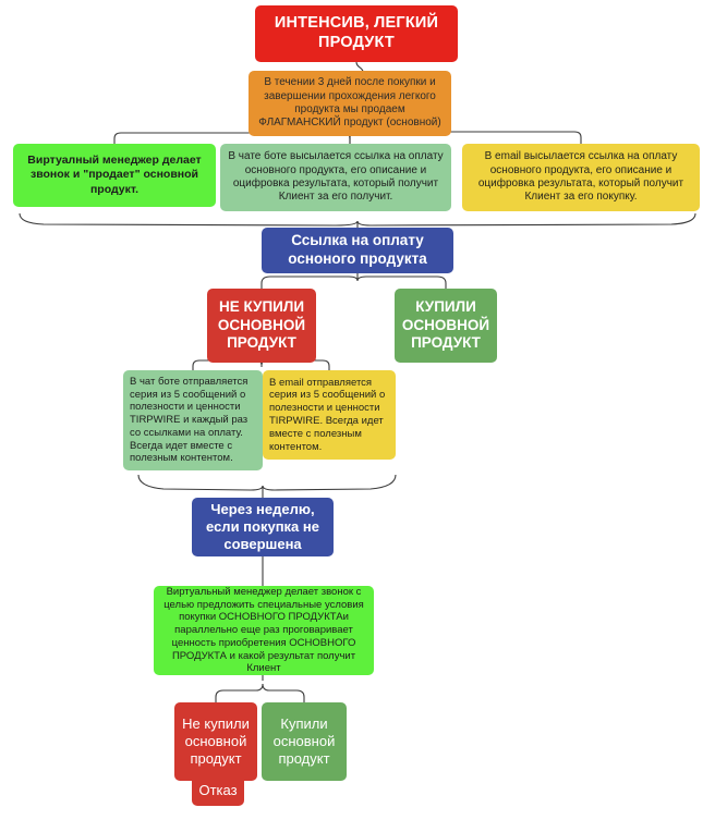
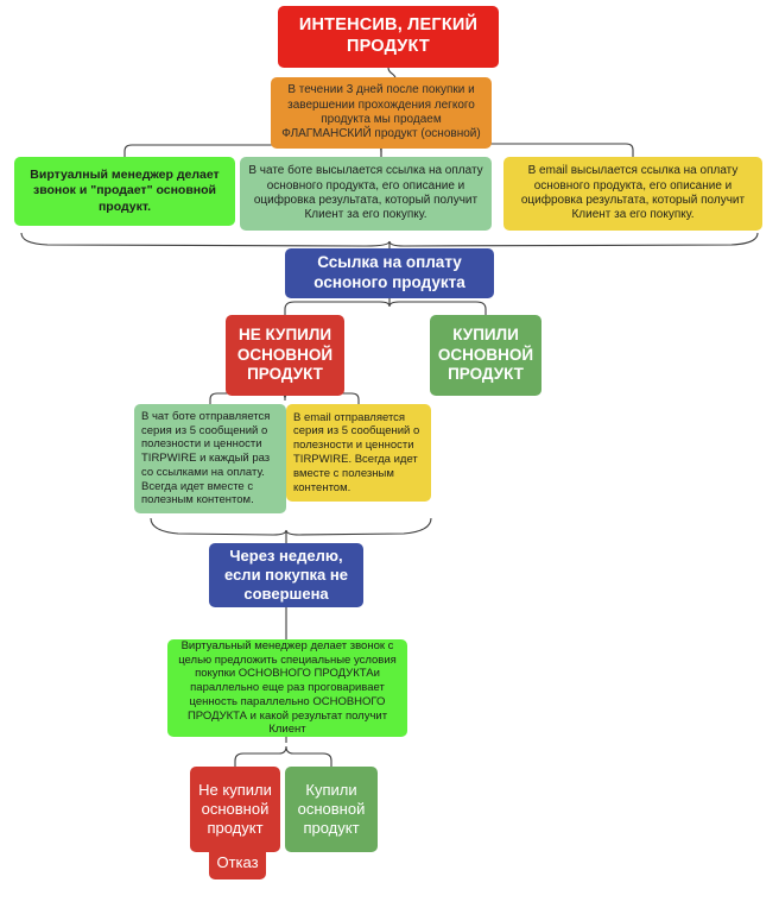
  ИНТЕНСИВ, ЛЕГКИЙ ПРОДУКТ
  В течении 3 дней после покупки и завершении прохождения легкого продукта мы продаем ФЛАГМАНСКИЙ продукт (основной)
  Виртуалный менеджер делает звонок и "продает" основной продукт.
- В чате боте высылается ссылка на оплату основного продукта, его описание и оцифровка результата, который получит Клиент за его получит.
+ В чате боте высылается ссылка на оплату основного продукта, его описание и оцифровка результата, который получит Клиент за его покупку.
  В email высылается ссылка на оплату основного продукта, его описание и оцифровка результата, который получит Клиент за его покупку.
  Ссылка на оплату осноного продукта
  НЕ КУПИЛИ ОСНОВНОЙ ПРОДУКТ
  КУПИЛИ ОСНОВНОЙ ПРОДУКТ
  В чат боте отправляется серия из 5 сообщений о полезности и ценности TIRPWIRE и каждый раз со ссылками на оплату. Всегда идет вместе с полезным контентом.
  В email отправляется серия из 5 сообщений о полезности и ценности TIRPWIRE. Всегда идет вместе с полезным контентом.
  Через неделю, если покупка не совершена
- Виртуальный менеджер делает звонок с целью предложить специальные условия покупки ОСНОВНОГО ПРОДУКТАи параллельно еще раз проговаривает ценность приобретения ОСНОВНОГО ПРОДУКТА и какой результат получит Клиент
+ Виртуальный менеджер делает звонок с целью предложить специальные условия покупки ОСНОВНОГО ПРОДУКТАи параллельно еще раз проговаривает ценность параллельно ОСНОВНОГО ПРОДУКТА и какой результат получит Клиент
  Не купили основной продукт
  Купили основной продукт
  Отказ
